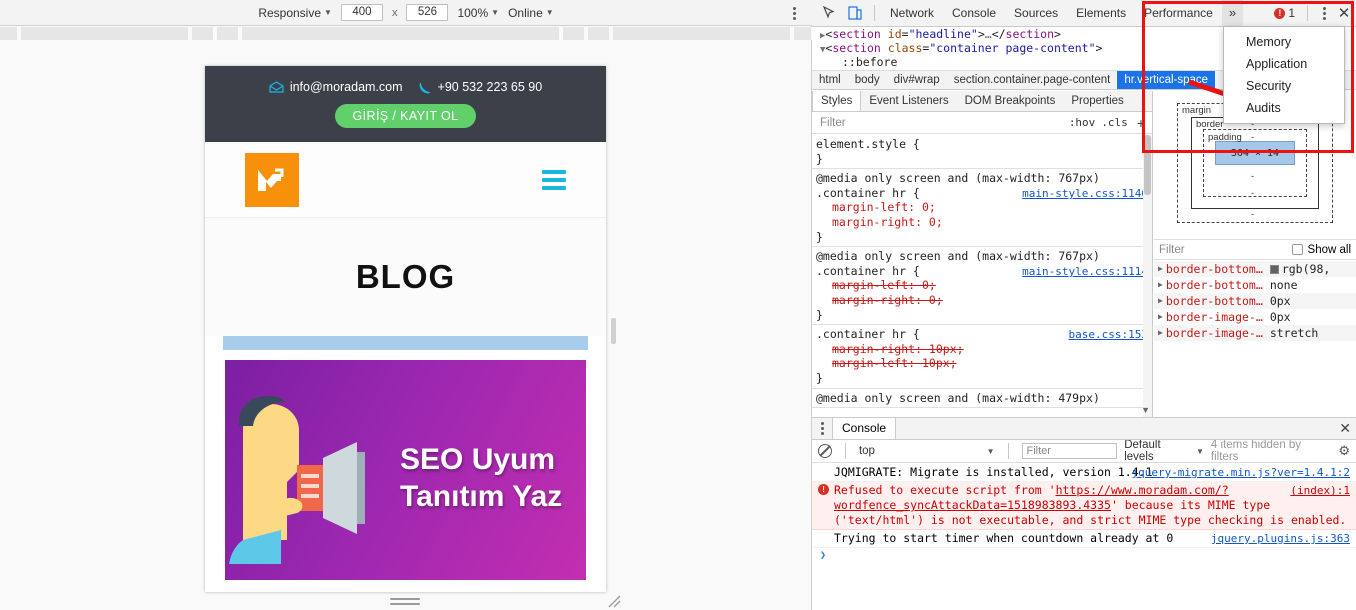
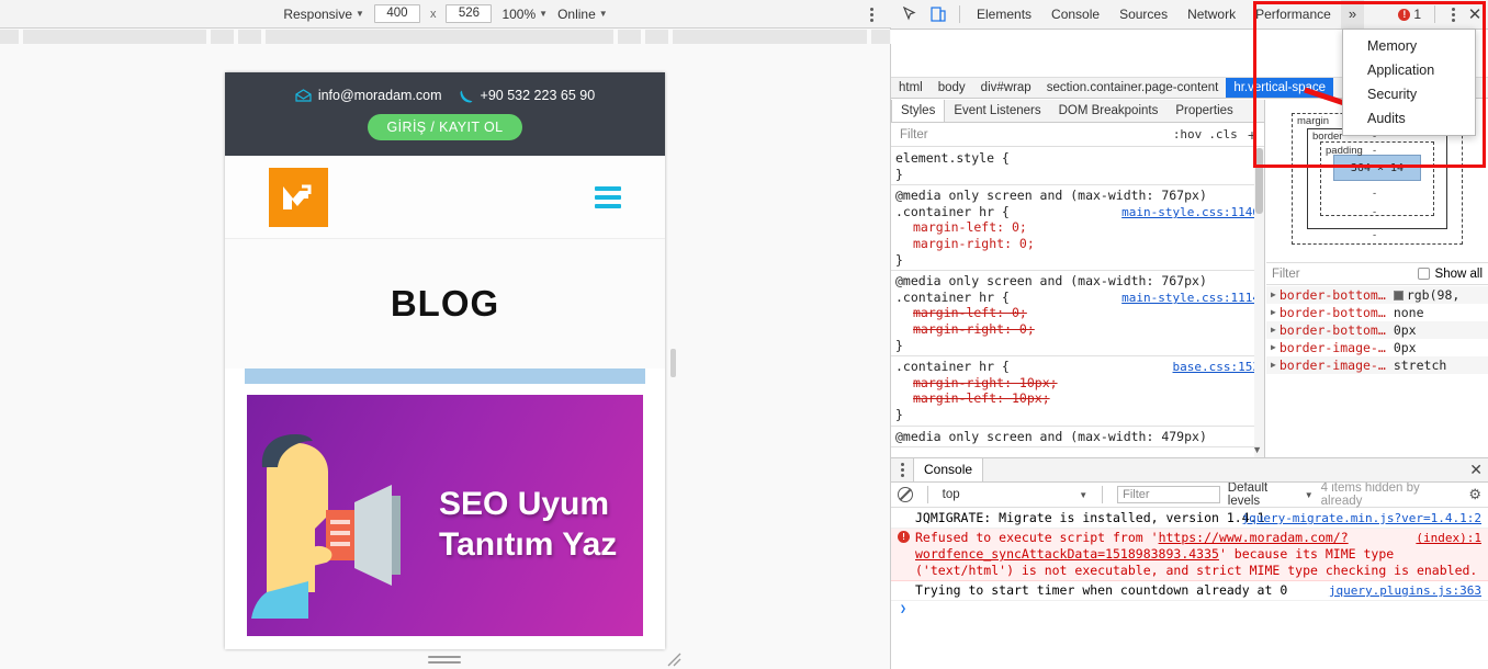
  Responsive
  ▼
  400
  x
  526
  100%
  ▼
  Online
  ▼
  info@moradam.com
  +90 532 223 65 90
  GİRİŞ / KAYIT OL
  BLOG
  SEO Uyum
  Tanıtım Yaz
- Network
+ Elements
  Console
  Sources
- Elements
+ Network
  Performance
  »
  !
  1
  ✕
- ▶<section id="headline">…</section>
- ▼<section class="container page-content">
- ::before
  html
  body
  div#wrap
  section.container.page-content
  hr.vertical-space
  Styles
  Event Listeners
  DOM Breakpoints
  Properties
  Filter
  :hov
  .cls
  +
  element.style {
  }
  @media only screen and (max-width: 767px)
  .container hr {
  main-style.css:114
  margin-left: 0;
  margin-right: 0;
  }
  @media only screen and (max-width: 767px)
  .container hr {
  main-style.css:111
  margin-left: 0;
  margin-right: 0;
  }
  .container hr {
  base.css:15
  margin-right: 10px;
  margin-left: 10px;
  }
  @media only screen and (max-width: 479px)
  ▼
  364 × 14
  margin
  border
  padding
  -
  -
  -
  -
  -
  -
  -
  -
  -
  -
  -
  Filter
  Show all
  ▶
  border-bottom…
  rgb(98,
  ▶
  border-bottom…
  none
  ▶
  border-bottom…
  0px
  ▶
  border-image-…
  0px
  ▶
  border-image-…
  stretch
  Console
  ✕
  top
  ▼
  Filter
  Default levels
  ▼
- 4 items hidden by filters
+ 4 items hidden by already
  ⚙
  JQMIGRATE: Migrate is installed, version 1.4.1
  jquery-migrate.min.js?ver=1.4.1:2
  !
  Refused to execute script from 'https://www.moradam.com/?wordfence_syncAttackData=1518983893.4335' because its MIME type ('text/html') is not executable, and strict MIME type checking is enabled.
  (index):1
  Trying to start timer when countdown already at 0
  jquery.plugins.js:363
  Memory
  Application
  Security
  Audits
